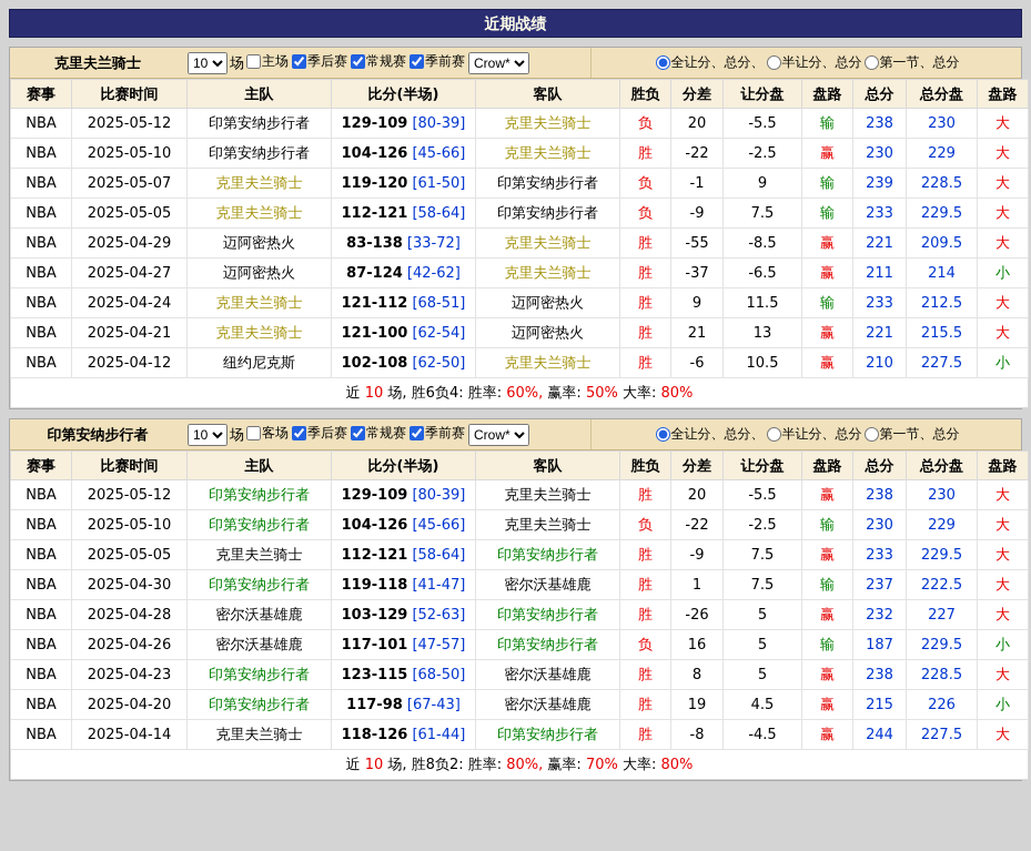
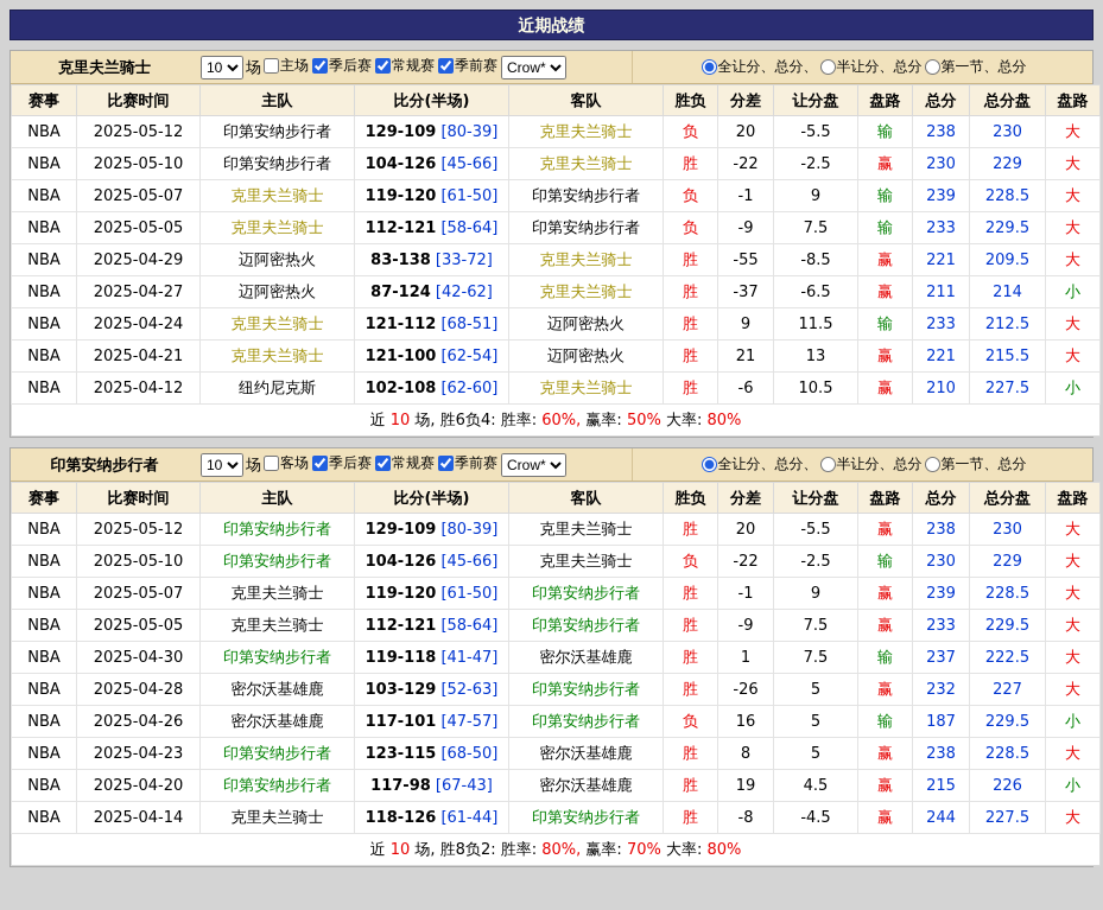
  近期战绩
  克里夫兰骑士
  10
  场
  主场
  季后赛
  常规赛
  季前赛
  Crow*
  全让分、总分、
  半让分、总分
  第一节、总分
  赛事	比赛时间	主队	比分(半场)	客队	胜负	分差	让分盘	盘路	总分	总分盘	盘路
  NBA	2025-05-12	印第安纳步行者	129-109 [80-39]	克里夫兰骑士	负	20	-5.5	输	238	230	大
  NBA	2025-05-10	印第安纳步行者	104-126 [45-66]	克里夫兰骑士	胜	-22	-2.5	赢	230	229	大
  NBA	2025-05-07	克里夫兰骑士	119-120 [61-50]	印第安纳步行者	负	-1	9	输	239	228.5	大
  NBA	2025-05-05	克里夫兰骑士	112-121 [58-64]	印第安纳步行者	负	-9	7.5	输	233	229.5	大
  NBA	2025-04-29	迈阿密热火	83-138 [33-72]	克里夫兰骑士	胜	-55	-8.5	赢	221	209.5	大
  NBA	2025-04-27	迈阿密热火	87-124 [42-62]	克里夫兰骑士	胜	-37	-6.5	赢	211	214	小
  NBA	2025-04-24	克里夫兰骑士	121-112 [68-51]	迈阿密热火	胜	9	11.5	输	233	212.5	大
  NBA	2025-04-21	克里夫兰骑士	121-100 [62-54]	迈阿密热火	胜	21	13	赢	221	215.5	大
- NBA	2025-04-12	纽约尼克斯	102-108 [62-50]	克里夫兰骑士	胜	-6	10.5	赢	210	227.5	小
+ NBA	2025-04-12	纽约尼克斯	102-108 [62-60]	克里夫兰骑士	胜	-6	10.5	赢	210	227.5	小
  近 10 场, 胜6负4: 胜率: 60%, 赢率: 50% 大率: 80%
  印第安纳步行者
  10
  场
  客场
  季后赛
  常规赛
  季前赛
  Crow*
  全让分、总分、
  半让分、总分
  第一节、总分
  赛事	比赛时间	主队	比分(半场)	客队	胜负	分差	让分盘	盘路	总分	总分盘	盘路
  NBA	2025-05-12	印第安纳步行者	129-109 [80-39]	克里夫兰骑士	胜	20	-5.5	赢	238	230	大
  NBA	2025-05-10	印第安纳步行者	104-126 [45-66]	克里夫兰骑士	负	-22	-2.5	输	230	229	大
+ NBA	2025-05-07	克里夫兰骑士	119-120 [61-50]	印第安纳步行者	胜	-1	9	赢	239	228.5	大
  NBA	2025-05-05	克里夫兰骑士	112-121 [58-64]	印第安纳步行者	胜	-9	7.5	赢	233	229.5	大
  NBA	2025-04-30	印第安纳步行者	119-118 [41-47]	密尔沃基雄鹿	胜	1	7.5	输	237	222.5	大
  NBA	2025-04-28	密尔沃基雄鹿	103-129 [52-63]	印第安纳步行者	胜	-26	5	赢	232	227	大
  NBA	2025-04-26	密尔沃基雄鹿	117-101 [47-57]	印第安纳步行者	负	16	5	输	187	229.5	小
  NBA	2025-04-23	印第安纳步行者	123-115 [68-50]	密尔沃基雄鹿	胜	8	5	赢	238	228.5	大
  NBA	2025-04-20	印第安纳步行者	117-98 [67-43]	密尔沃基雄鹿	胜	19	4.5	赢	215	226	小
  NBA	2025-04-14	克里夫兰骑士	118-126 [61-44]	印第安纳步行者	胜	-8	-4.5	赢	244	227.5	大
  近 10 场, 胜8负2: 胜率: 80%, 赢率: 70% 大率: 80%
